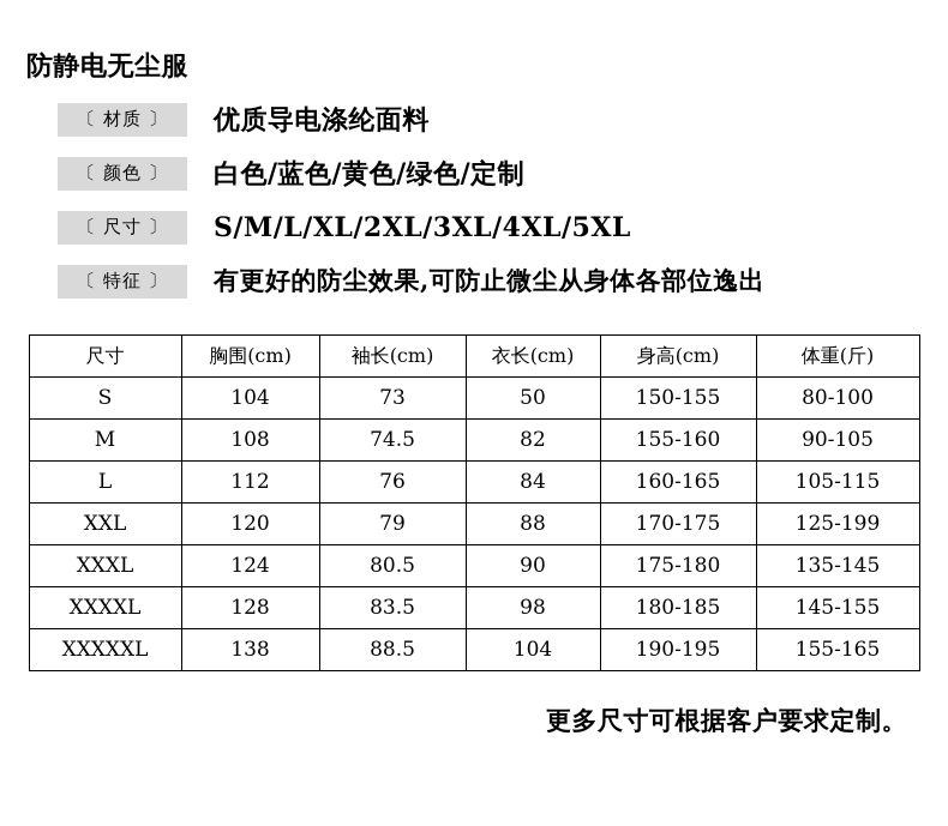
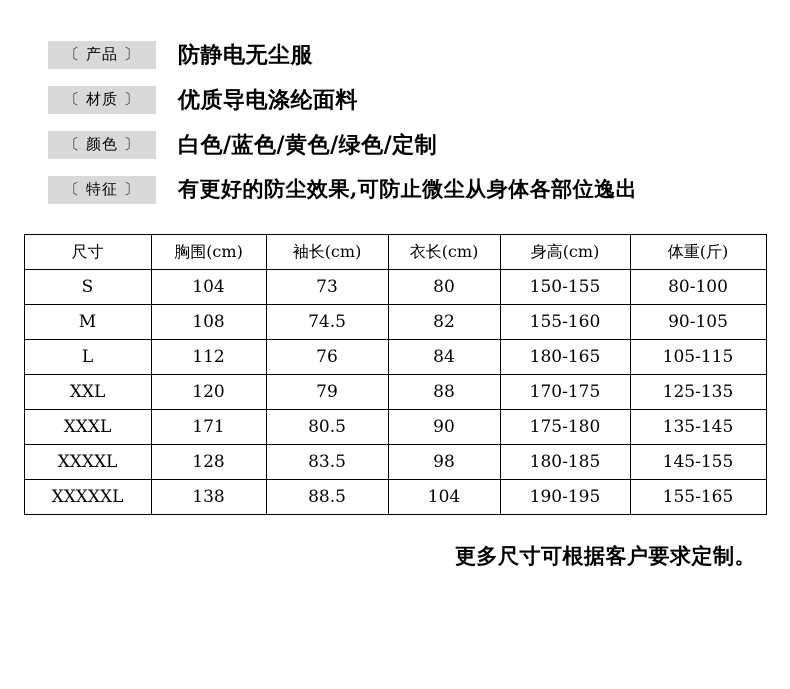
+ 〔 产品 〕
  防静电无尘服
  〔 材质 〕
  优质导电涤纶面料
  〔 颜色 〕
  白色/蓝色/黄色/绿色/定制
- 〔 尺寸 〕
- S/M/L/XL/2XL/3XL/4XL/5XL
  〔 特征 〕
  有更好的防尘效果,可防止微尘从身体各部位逸出
  尺寸	胸围(cm)	袖长(cm)	衣长(cm)	身高(cm)	体重(斤)
- S	104	73	50	150-155	80-100
+ S	104	73	80	150-155	80-100
  M	108	74.5	82	155-160	90-105
- L	112	76	84	160-165	105-115
+ L	112	76	84	180-165	105-115
- XXL	120	79	88	170-175	125-199
+ XXL	120	79	88	170-175	125-135
- XXXL	124	80.5	90	175-180	135-145
+ XXXL	171	80.5	90	175-180	135-145
  XXXXL	128	83.5	98	180-185	145-155
  XXXXXL	138	88.5	104	190-195	155-165
  更多尺寸可根据客户要求定制。
